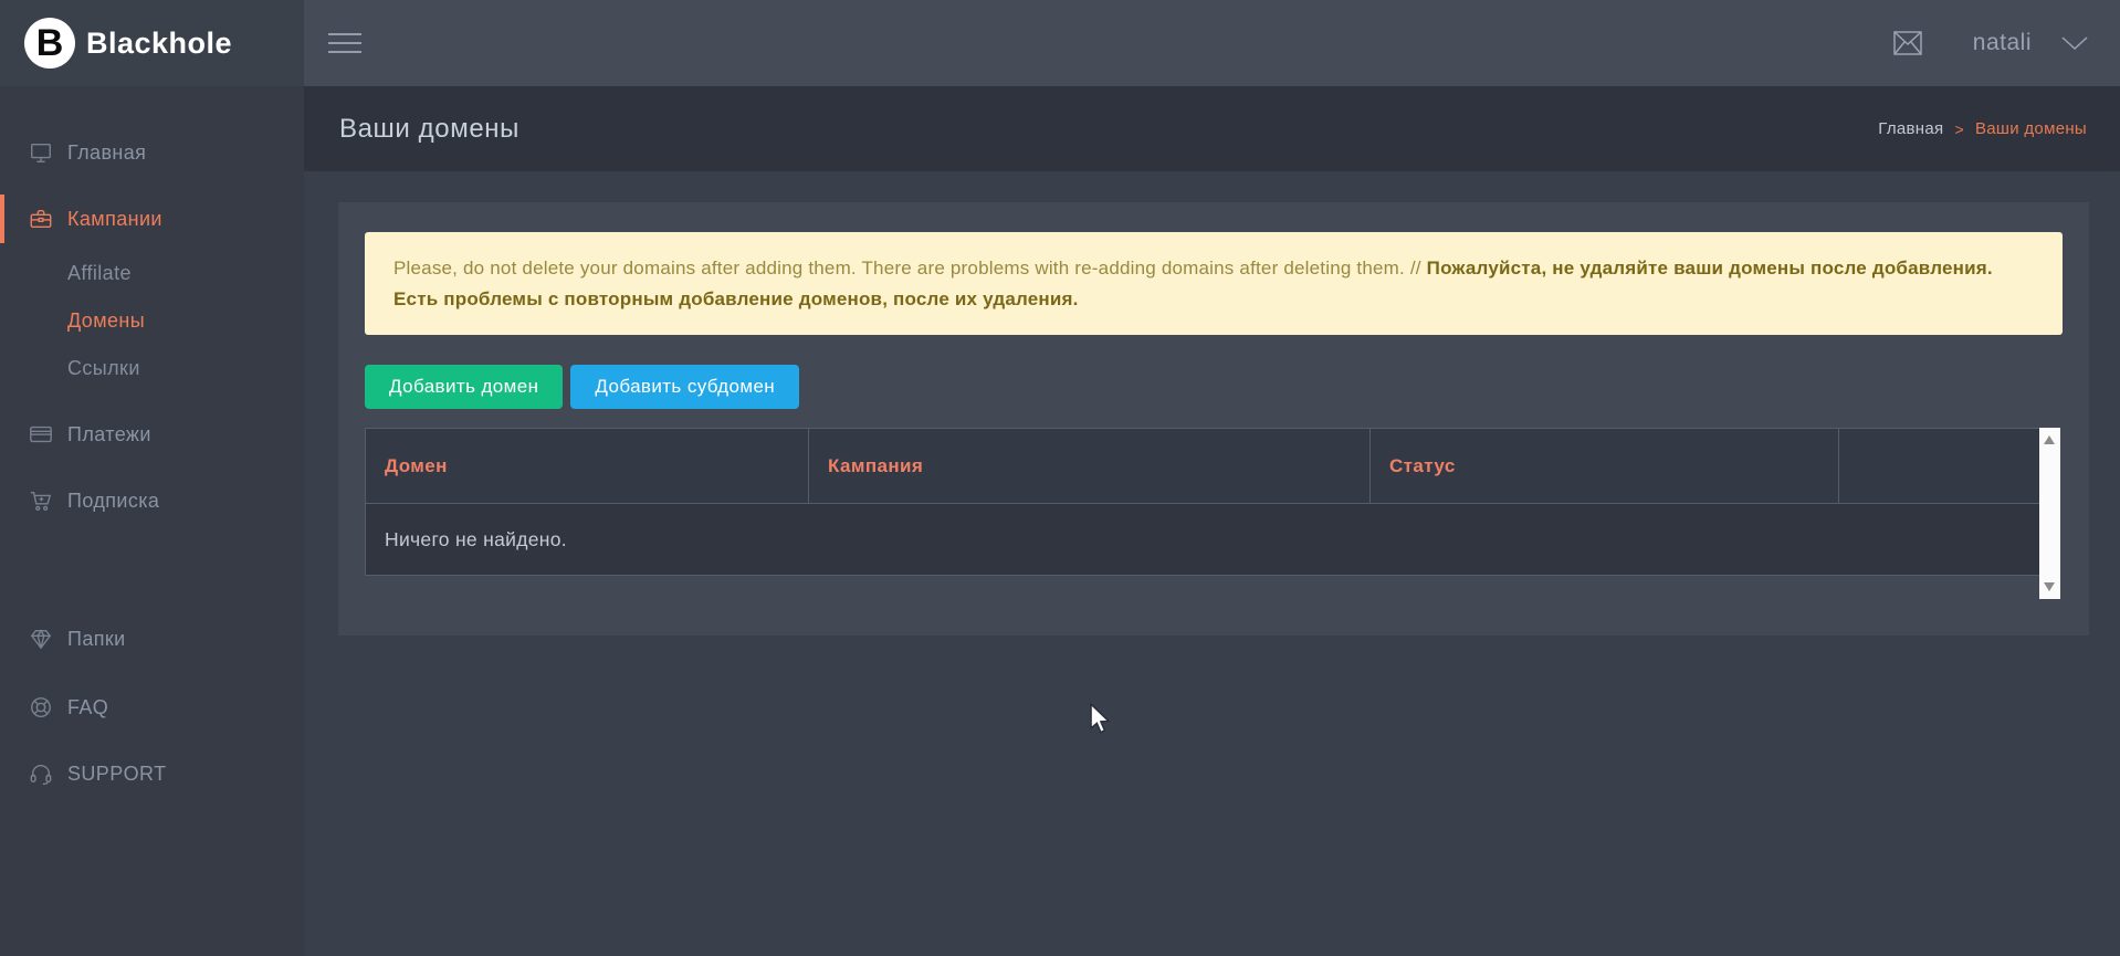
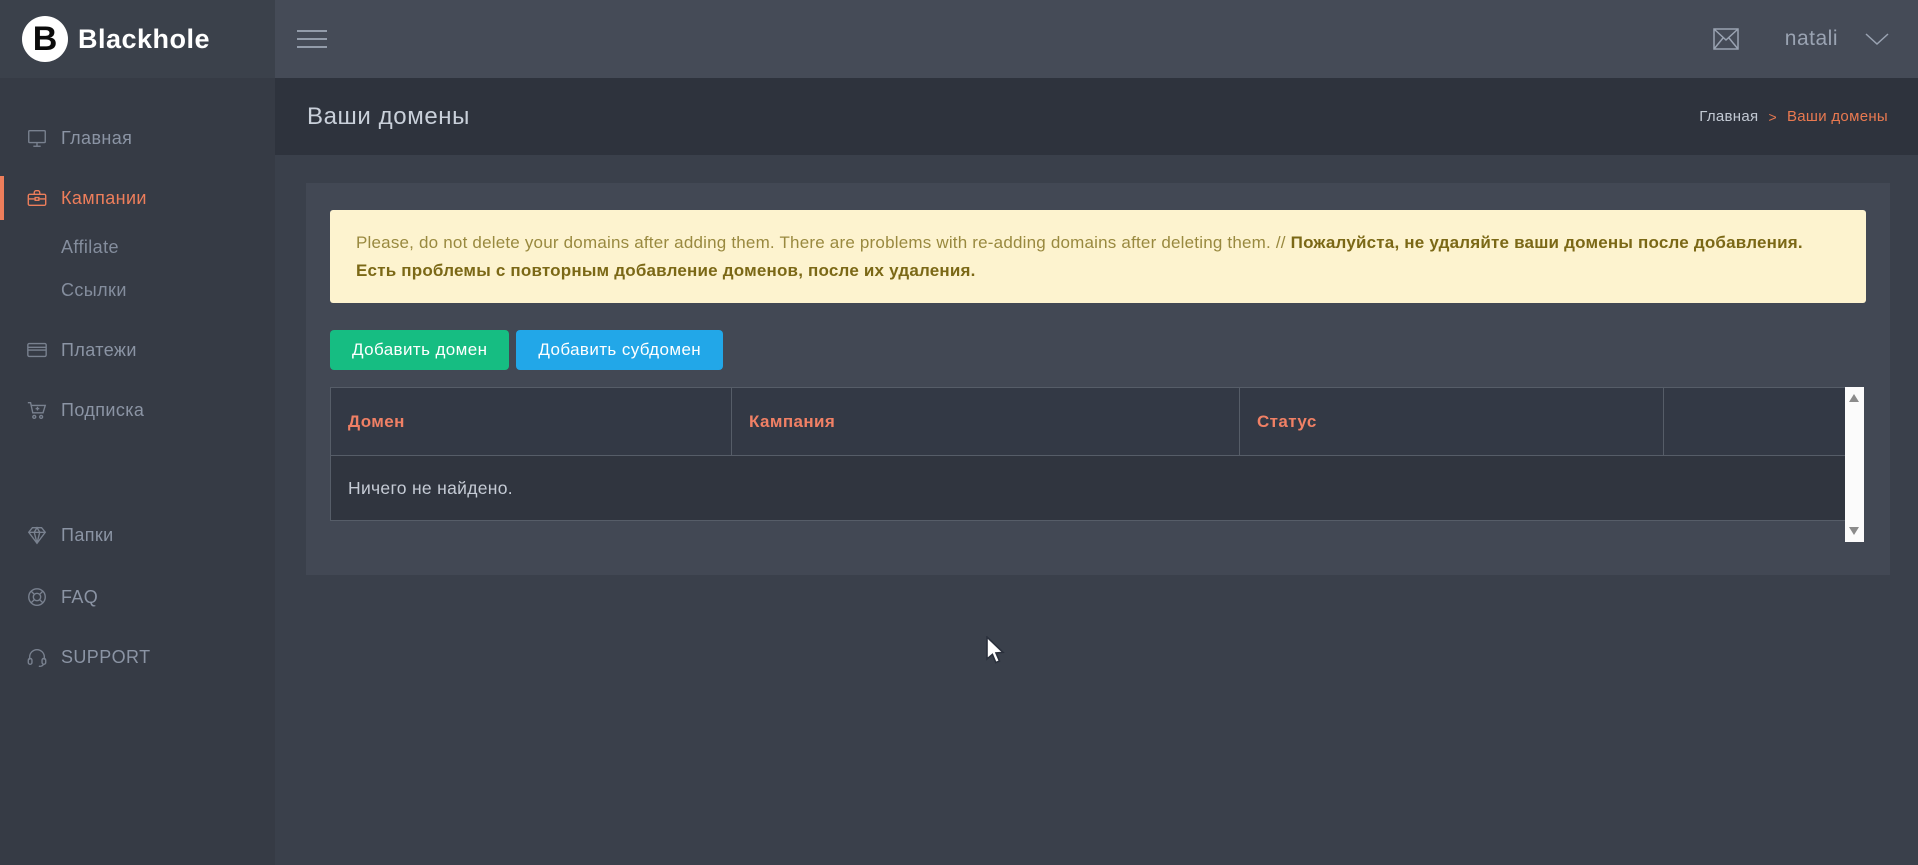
  B
  Blackhole
  natali
  Главная
  Кампании
  Affilate
- Домены
  Ссылки
  Платежи
  Подписка
  Папки
  FAQ
  SUPPORT
  Ваши домены
  Главная
  >
  Ваши домены
  Please, do not delete your domains after adding them. There are problems with re-adding domains after deleting them. // Пожалуйста, не удаляйте ваши домены после добавления. Есть проблемы с повторным добавление доменов, после их удаления.
  Добавить домен
  Добавить субдомен
  Домен	Кампания	Статус
  Ничего не найдено.
